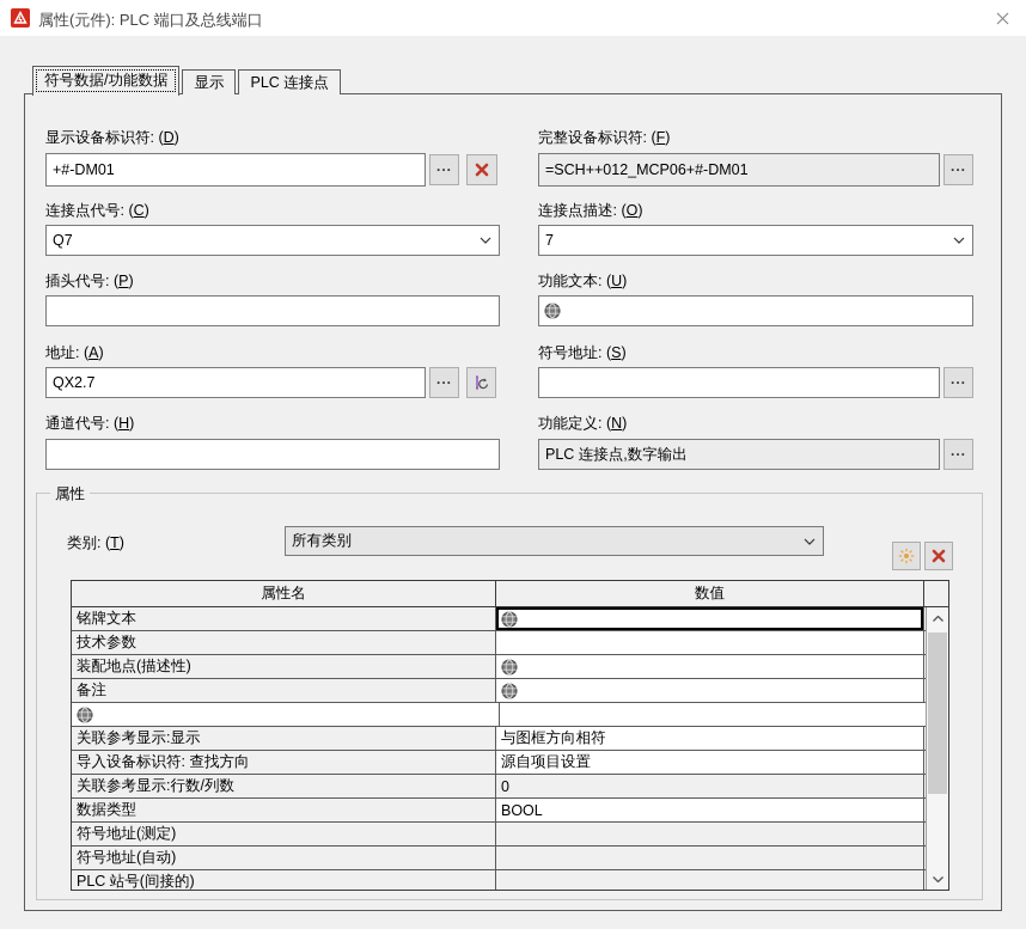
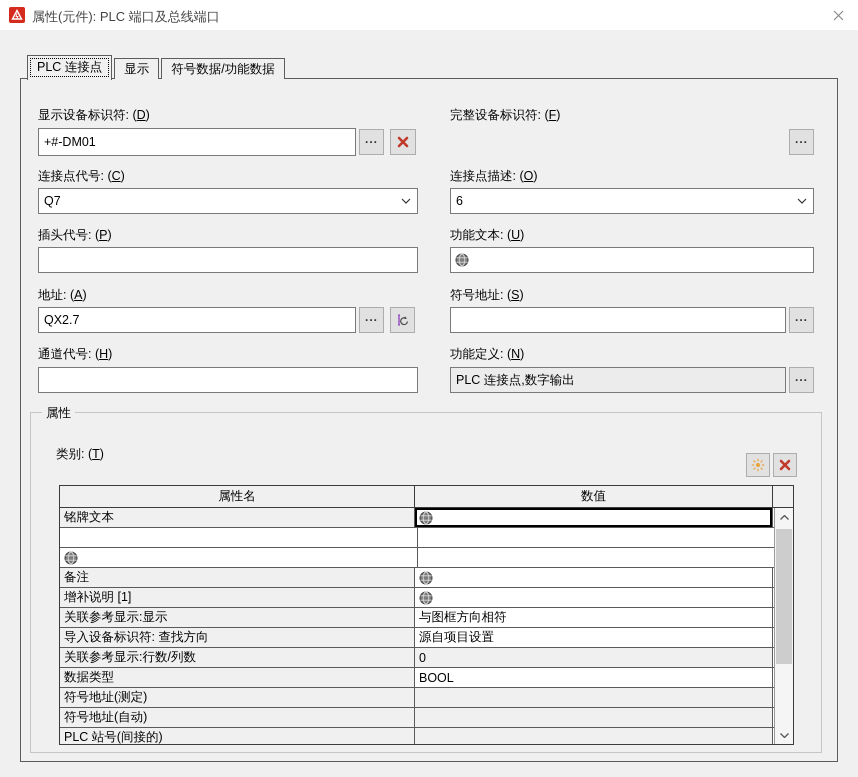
  属性(元件): PLC 端口及总线端口
- 符号数据/功能数据
+ PLC 连接点
  显示
- PLC 连接点
+ 符号数据/功能数据
  显示设备标识符: (D)
  完整设备标识符: (F)
  +#-DM01
  ...
- =SCH++012_MCP06+#-DM01
  ...
  连接点代号: (C)
  连接点描述: (O)
  Q7
- 7
+ 6
  插头代号: (P)
  功能文本: (U)
  地址: (A)
  符号地址: (S)
  QX2.7
  ...
  ...
  通道代号: (H)
  功能定义: (N)
  PLC 连接点,数字输出
  ...
  属性
  类别: (T)
- 所有类别
  属性名
  数值
  铭牌文本
- 技术参数
- 装配地点(描述性)
  备注
+ 增补说明 [1]
  关联参考显示:显示
  与图框方向相符
  导入设备标识符: 查找方向
  源自项目设置
  关联参考显示:行数/列数
  0
  数据类型
  BOOL
  符号地址(测定)
  符号地址(自动)
  PLC 站号(间接的)
